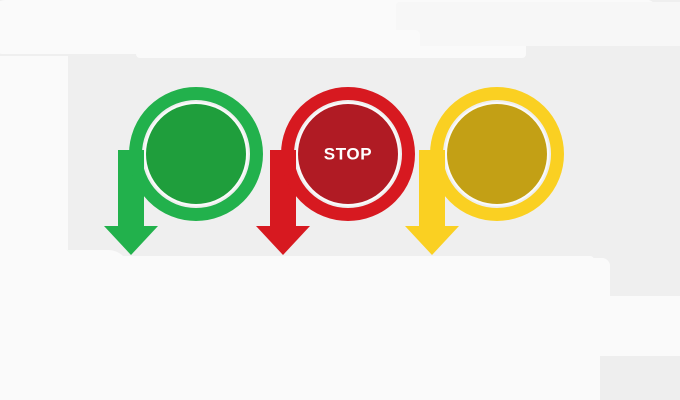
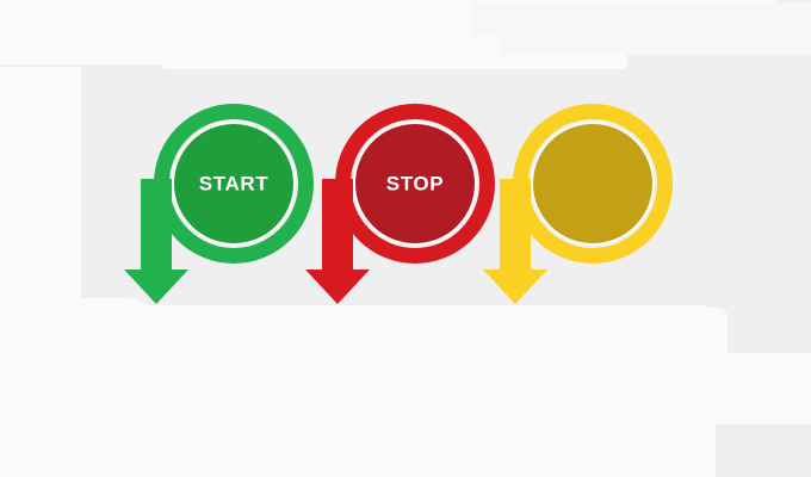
+ START
  STOP
